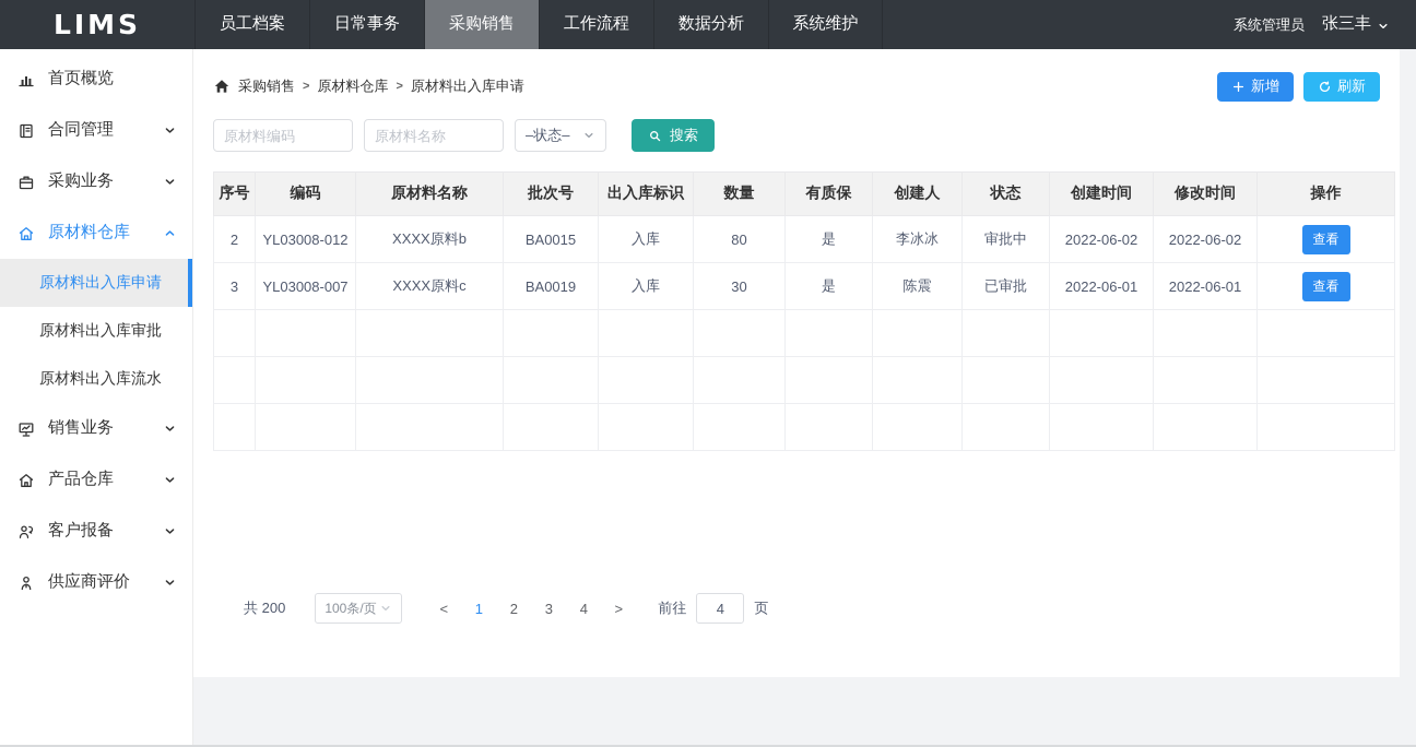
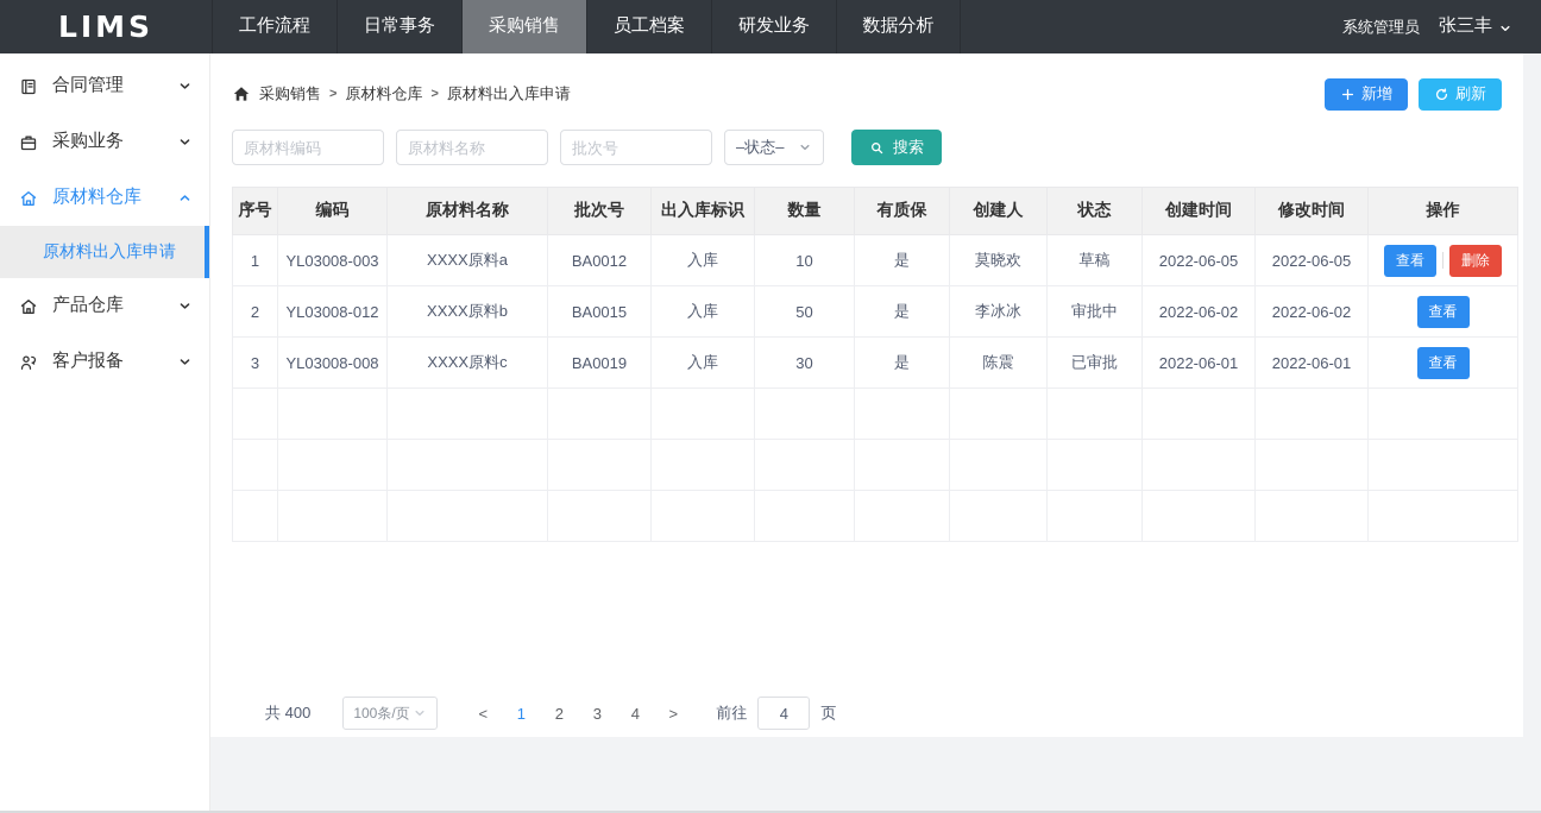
  LIMS
- 员工档案
+ 工作流程
  日常事务
  采购销售
- 工作流程
+ 员工档案
+ 研发业务
  数据分析
- 系统维护
  系统管理员
  张三丰
- 首页概览
  合同管理
  采购业务
  原材料仓库
  原材料出入库申请
- 原材料出入库审批
- 原材料出入库流水
- 销售业务
  产品仓库
  客户报备
- 供应商评价
  采购销售
  >
  原材料仓库
  >
  原材料出入库申请
  新增
  刷新
  原材料编码
  原材料名称
+ 批次号
  –状态–
  搜索
  序号	编码	原材料名称	批次号	出入库标识	数量	有质保	创建人	状态	创建时间	修改时间	操作
+ 1	YL03008-003	XXXX原料a	BA0012	入库	10	是	莫晓欢	草稿	2022-06-05	2022-06-05	查看 删除
- 2	YL03008-012	XXXX原料b	BA0015	入库	80	是	李冰冰	审批中	2022-06-02	2022-06-02	查看
+ 2	YL03008-012	XXXX原料b	BA0015	入库	50	是	李冰冰	审批中	2022-06-02	2022-06-02	查看
- 3	YL03008-007	XXXX原料c	BA0019	入库	30	是	陈震	已审批	2022-06-01	2022-06-01	查看
+ 3	YL03008-008	XXXX原料c	BA0019	入库	30	是	陈震	已审批	2022-06-01	2022-06-01	查看
- 共 200
+ 共 400
  100条/页
  <
  1
  2
  3
  4
  >
  前往
  4
  页
